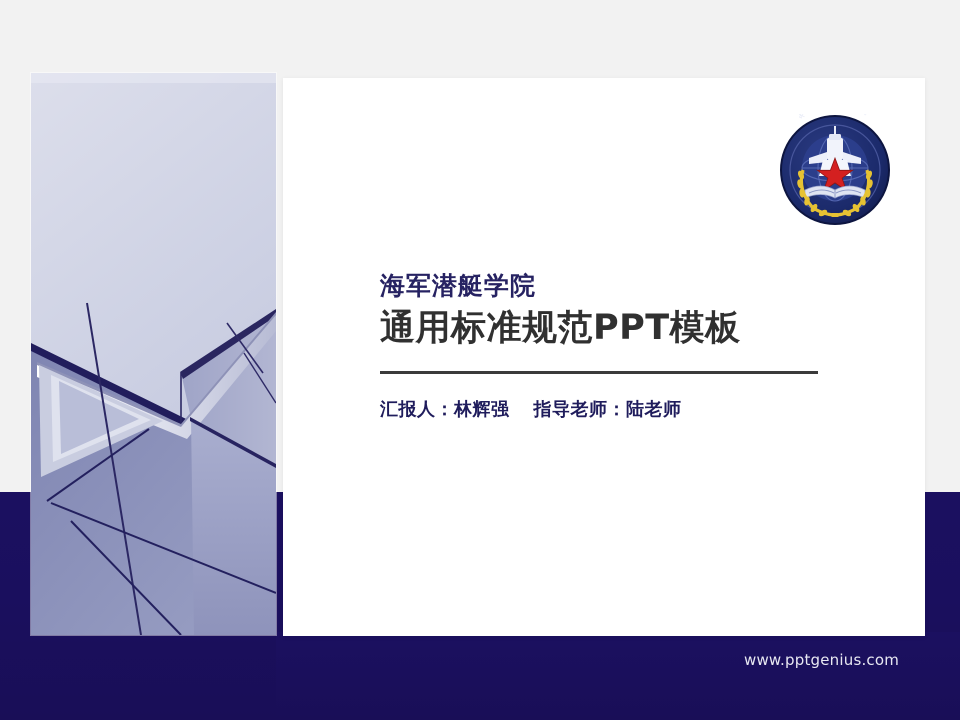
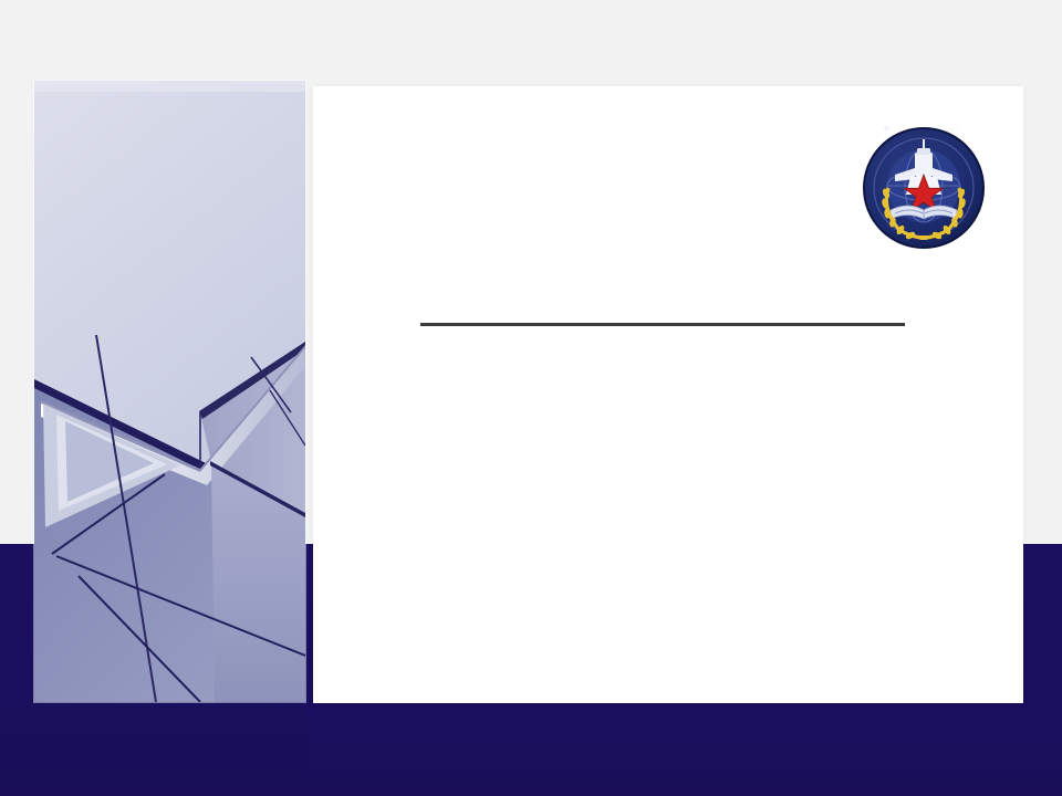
- 海军潜艇学院
- 通用标准规范PPT模板
- 汇报人：林辉强 指导老师：陆老师
- www.pptgenius.com
